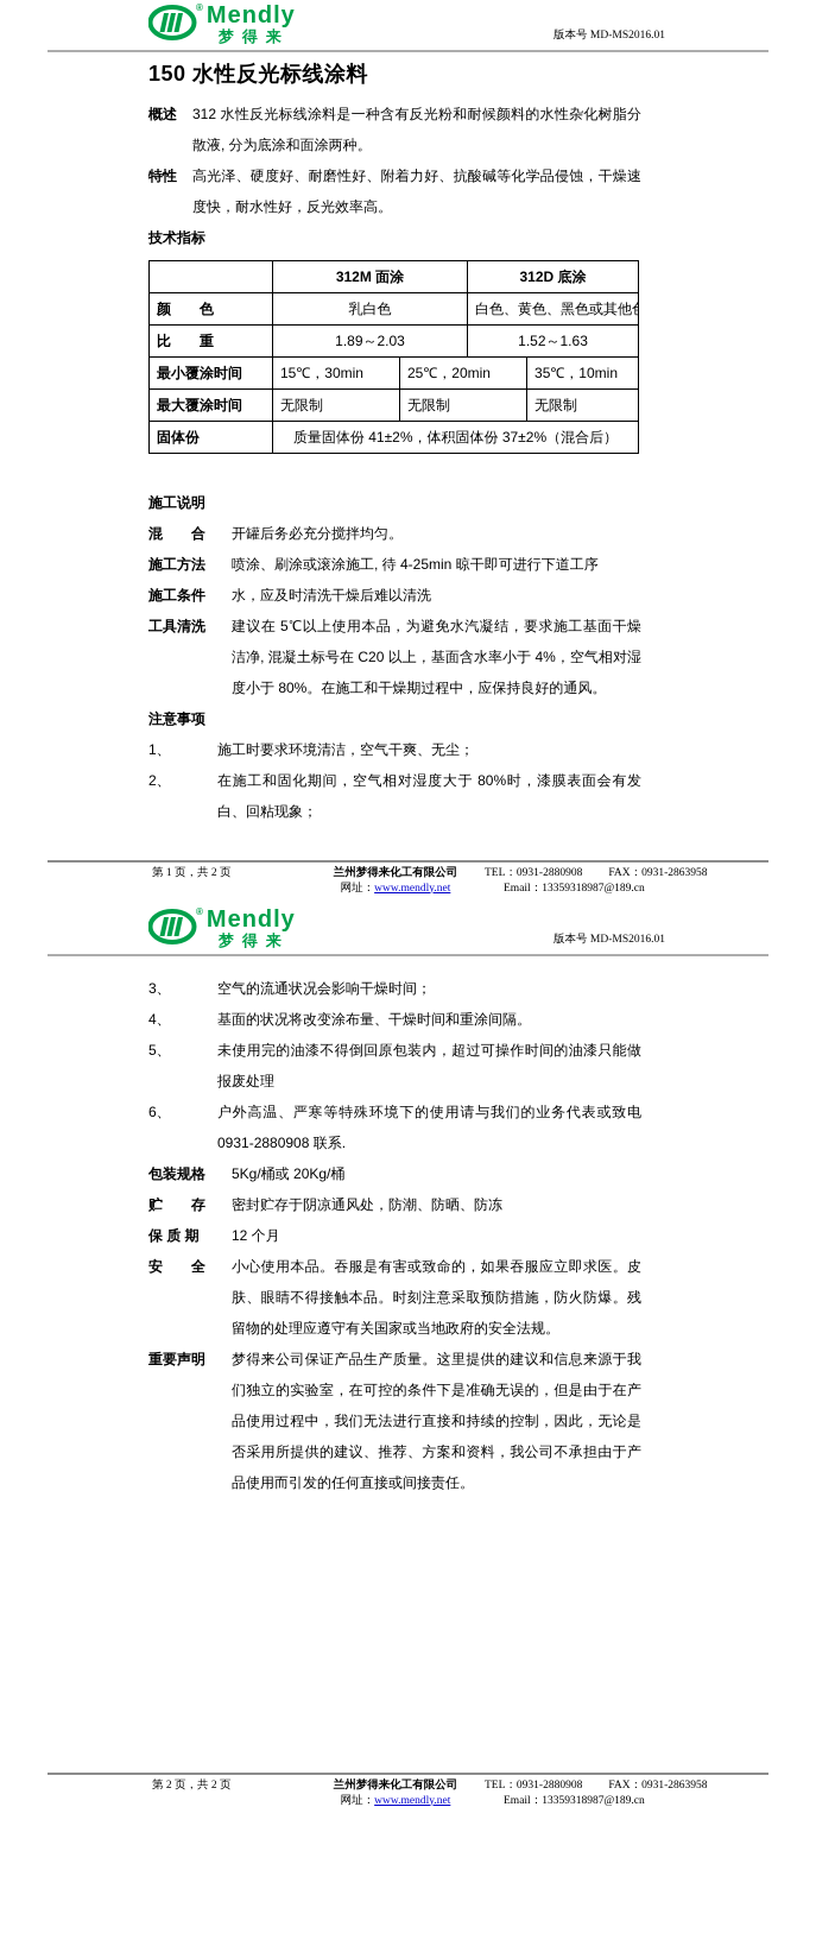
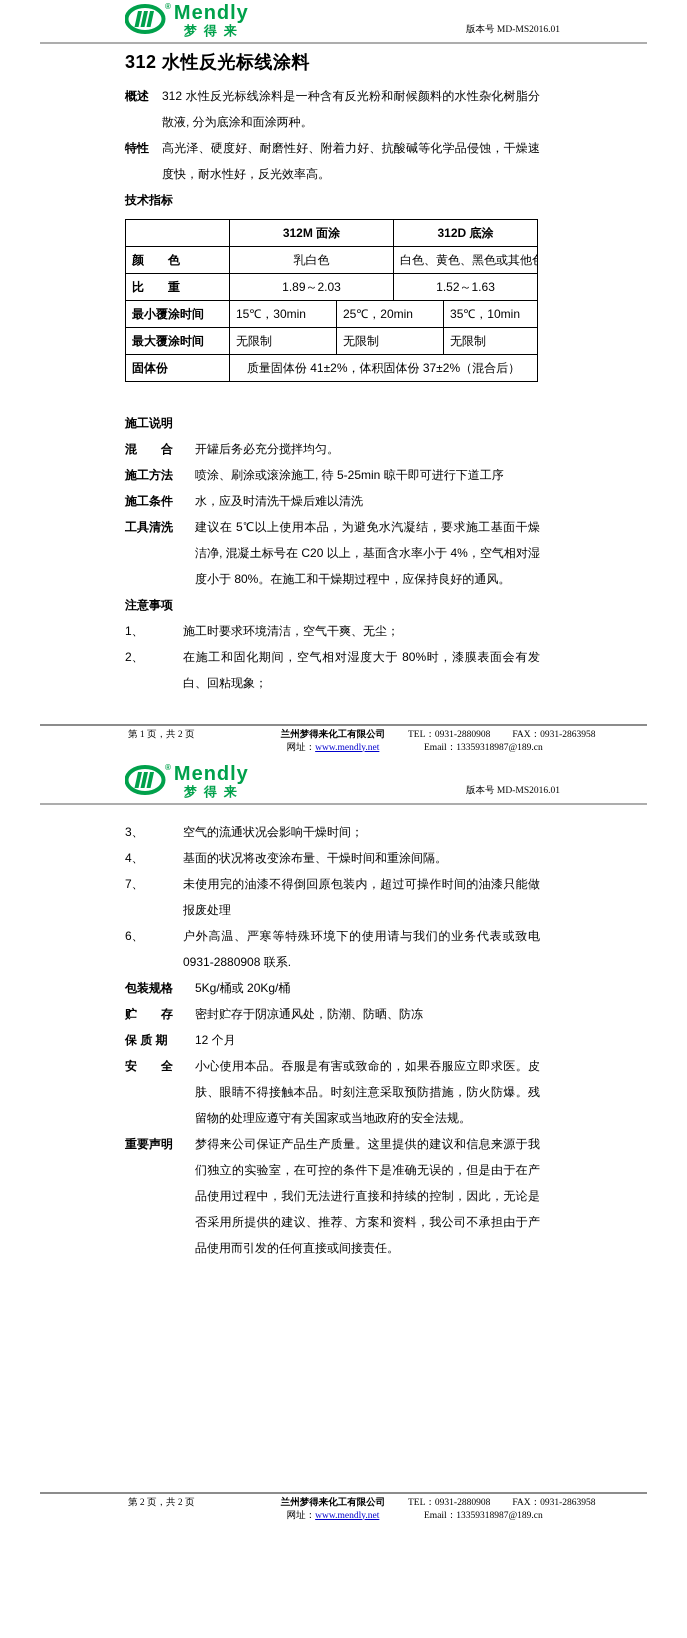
  ®
  Mendly
  梦得来
  版本号 MD-MS2016.01
- 150 水性反光标线涂料
+ 312 水性反光标线涂料
  概述
  312 水性反光标线涂料是一种含有反光粉和耐候颜料的水性杂化树脂分散液, 分为底涂和面涂两种。
  特性
  高光泽、硬度好、耐磨性好、附着力好、抗酸碱等化学品侵蚀，干燥速度快，耐水性好，反光效率高。
  技术指标
  	312M 面涂	312D 底涂
  颜 色	乳白色	白色、黄色、黑色或其他
  比 重	1.89～2.03	1.52～1.63
  最小覆涂时间	15℃，30min	25℃，20min	35℃，10min
  最大覆涂时间	无限制	无限制	无限制
  固体份	质量固体份 41±2%，体积固体份 37±2%（混合后）
  施工说明
  混 合
  开罐后务必充分搅拌均匀。
  施工方法
- 喷涂、刷涂或滚涂施工, 待 4-25min 晾干即可进行下道工序
+ 喷涂、刷涂或滚涂施工, 待 5-25min 晾干即可进行下道工序
  施工条件
  水，应及时清洗干燥后难以清洗
  工具清洗
  建议在 5℃以上使用本品，为避免水汽凝结，要求施工基面干燥洁净, 混凝土标号在 C20 以上，基面含水率小于 4%，空气相对湿度小于 80%。在施工和干燥期过程中，应保持良好的通风。
  注意事项
  1、
  施工时要求环境清洁，空气干爽、无尘；
  2、
  在施工和固化期间，空气相对湿度大于 80%时，漆膜表面会有发白、回粘现象；
  第 1 页，共 2 页
  兰州梦得来化工有限公司
  网址：www.mendly.net
  TEL：0931-2880908
  FAX：0931-2863958
  Email：13359318987@189.cn
  ®
  Mendly
  梦得来
  版本号 MD-MS2016.01
  3、
  空气的流通状况会影响干燥时间；
  4、
  基面的状况将改变涂布量、干燥时间和重涂间隔。
- 5、
+ 7、
  未使用完的油漆不得倒回原包装内，超过可操作时间的油漆只能做报废处理
  6、
  户外高温、严寒等特殊环境下的使用请与我们的业务代表或致电 0931-2880908 联系.
  包装规格
  5Kg/桶或 20Kg/桶
  贮 存
  密封贮存于阴凉通风处，防潮、防晒、防冻
  保 质 期
  12 个月
  安 全
  小心使用本品。吞服是有害或致命的，如果吞服应立即求医。皮肤、眼睛不得接触本品。时刻注意采取预防措施，防火防爆。残留物的处理应遵守有关国家或当地政府的安全法规。
  重要声明
  梦得来公司保证产品生产质量。这里提供的建议和信息来源于我们独立的实验室，在可控的条件下是准确无误的，但是由于在产品使用过程中，我们无法进行直接和持续的控制，因此，无论是否采用所提供的建议、推荐、方案和资料，我公司不承担由于产品使用而引发的任何直接或间接责任。
  第 2 页，共 2 页
  兰州梦得来化工有限公司
  网址：www.mendly.net
  TEL：0931-2880908
  FAX：0931-2863958
  Email：13359318987@189.cn
